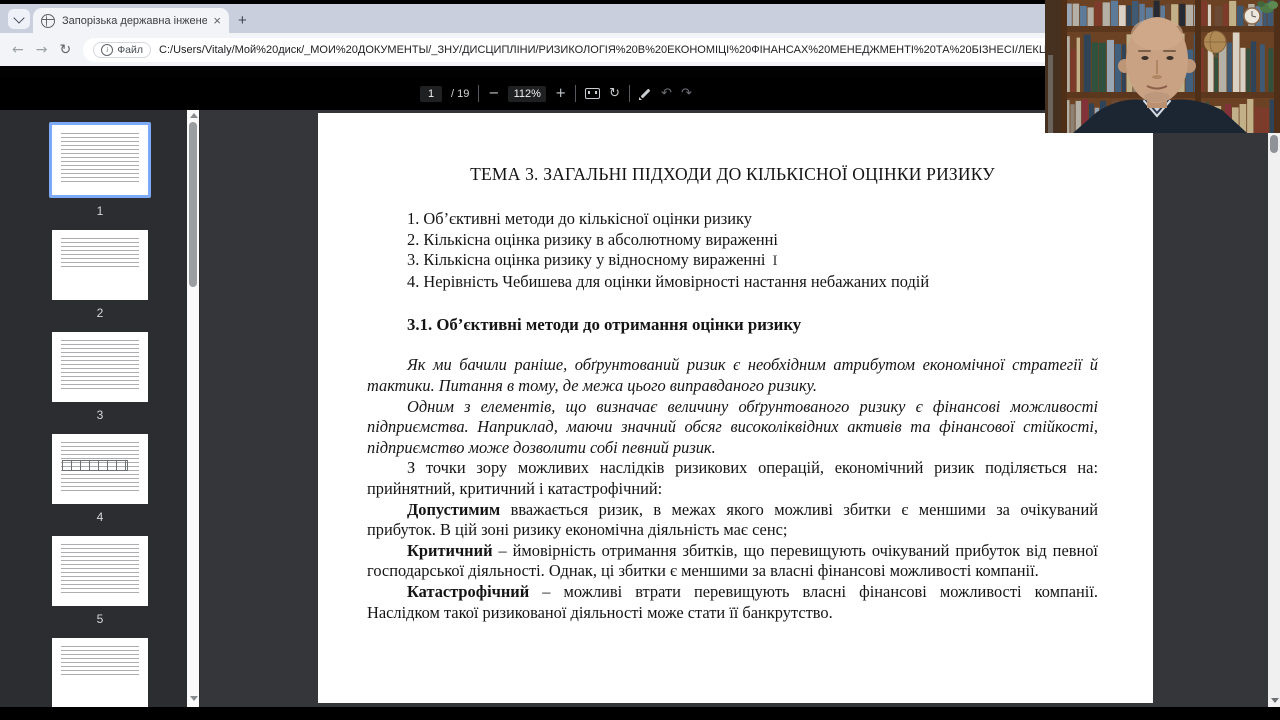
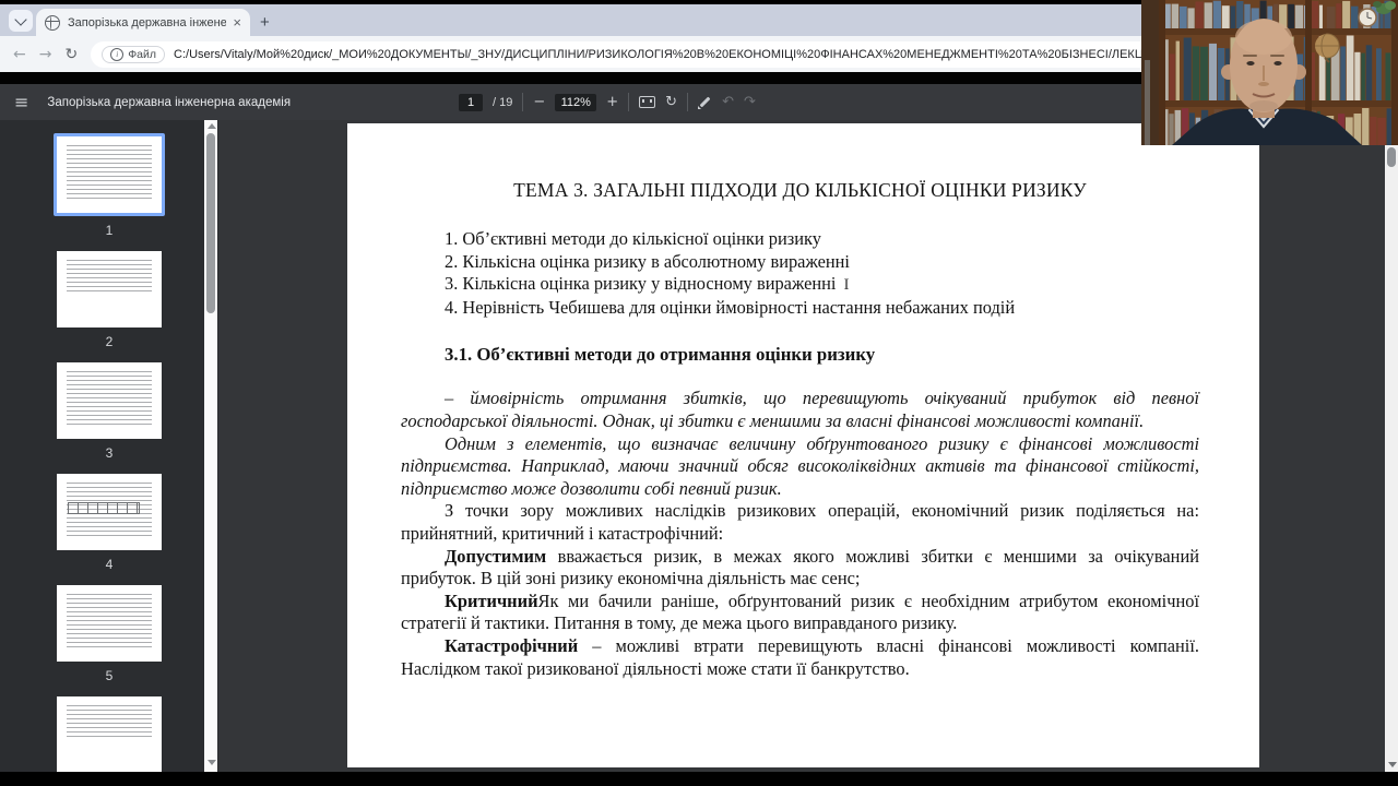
  Запорізька державна інжене
  ×
  +
  ←
  →
  ↻
  i
  Файл
  C:/Users/Vitaly/Мой%20диск/_МОИ%20ДОКУМЕНТЫ/_ЗНУ/ДИСЦИПЛІНИ/РИЗИКОЛОГІЯ%20В%20ЕКОНОМІЦІ%20ФІНАНСАХ%20МЕНЕДЖМЕНТІ%20ТА%20БІЗНЕСІ/ЛЕКЦ
+ ≡
+ Запорізька державна інженерна академія
  1
  / 19
  −
  112%
  +
  ↻
  ↶
  ↷
  1
  2
  3
  4
  5
  ТЕМА 3. ЗАГАЛЬНІ ПІДХОДИ ДО КІЛЬКІСНОЇ ОЦІНКИ РИЗИКУ
  1. Об’єктивні методи до кількісної оцінки ризику
  2. Кількісна оцінка ризику в абсолютному вираженні
  3. Кількісна оцінка ризику у відносному вираженні I
  4. Нерівність Чебишева для оцінки ймовірності настання небажаних подій
  3.1. Об’єктивні методи до отримання оцінки ризику
- Як ми бачили раніше, обґрунтований ризик є необхідним атрибутом економічної стратегії й тактики. Питання в тому, де межа цього виправданого ризику.
+ – ймовірність отримання збитків, що перевищують очікуваний прибуток від певної господарської діяльності. Однак, ці збитки є меншими за власні фінансові можливості компанії.
  Одним з елементів, що визначає величину обґрунтованого ризику є фінансові можливості підприємства. Наприклад, маючи значний обсяг високоліквідних активів та фінансової стійкості, підприємство може дозволити собі певний ризик.
  З точки зору можливих наслідків ризикових операцій, економічний ризик поділяється на: прийнятний, критичний і катастрофічний:
  Допустимим вважається ризик, в межах якого можливі збитки є меншими за очікуваний прибуток. В цій зоні ризику економічна діяльність має сенс;
- Критичний – ймовірність отримання збитків, що перевищують очікуваний прибуток від певної господарської діяльності. Однак, ці збитки є меншими за власні фінансові можливості компанії.
+ КритичнийЯк ми бачили раніше, обґрунтований ризик є необхідним атрибутом економічної стратегії й тактики. Питання в тому, де межа цього виправданого ризику.
  Катастрофічний – можливі втрати перевищують власні фінансові можливості компанії. Наслідком такої ризикованої діяльності може стати її банкрутство.
